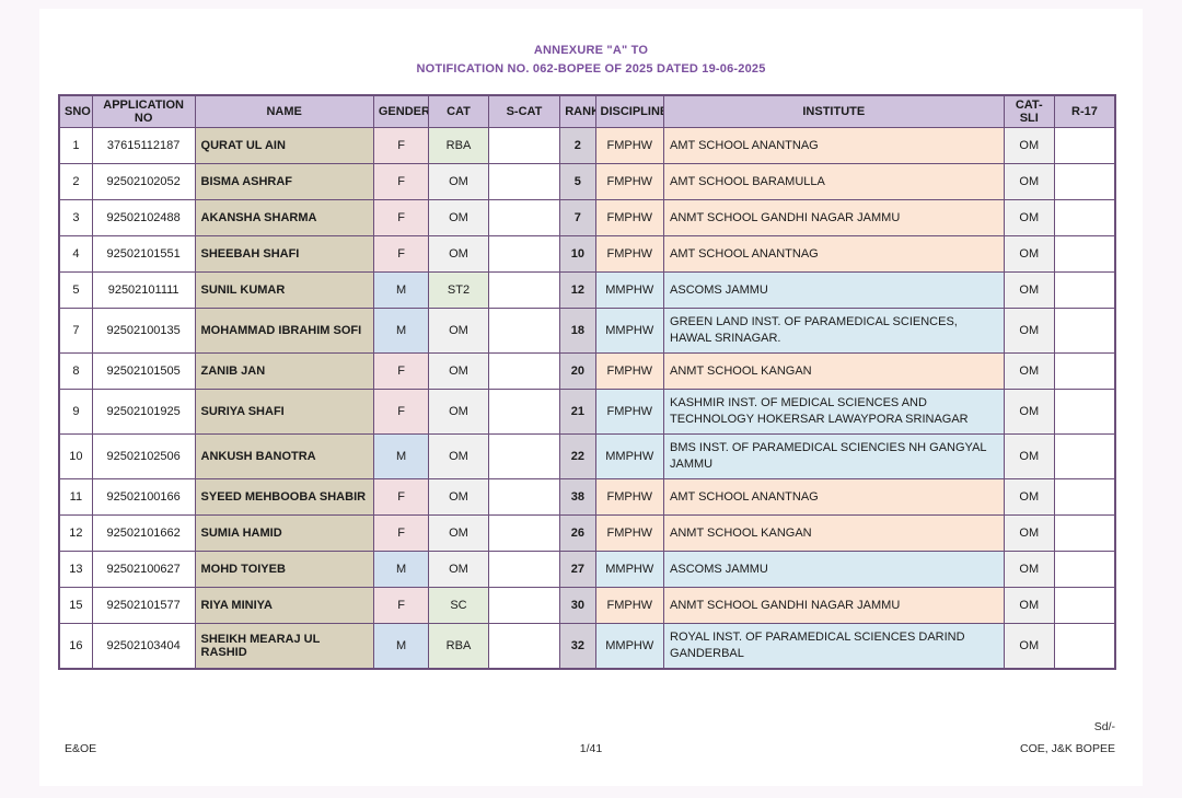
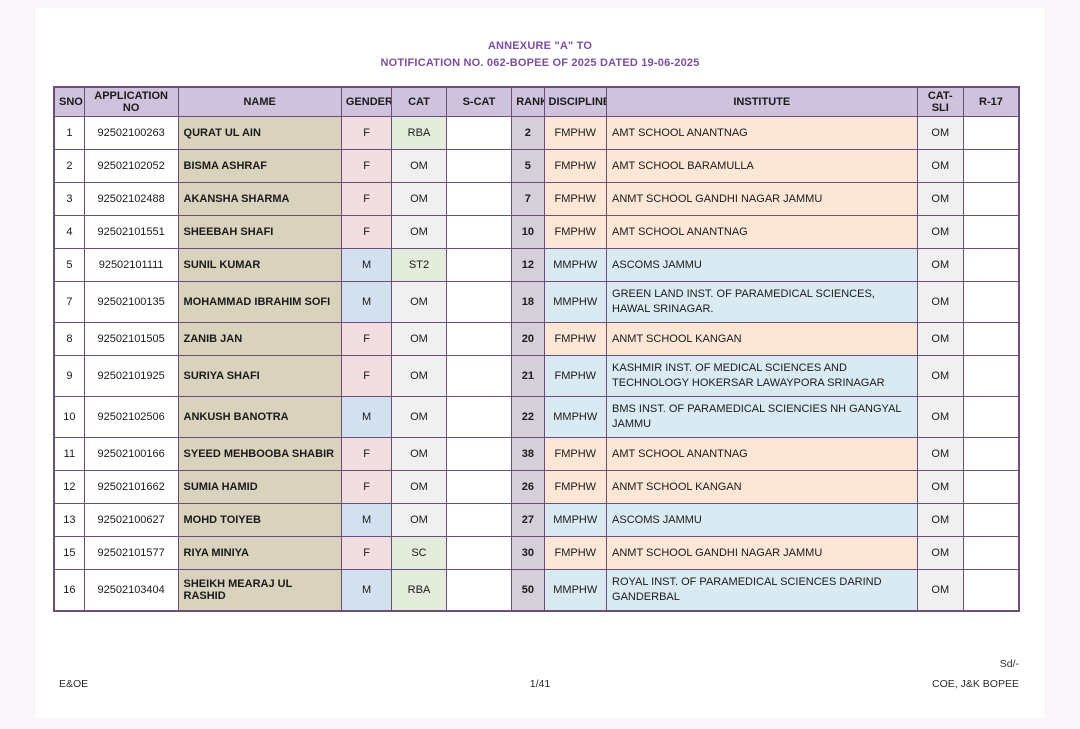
  ANNEXURE "A" TO
  NOTIFICATION NO. 062-BOPEE OF 2025 DATED 19-06-2025
  SNO	APPLICATION NO	NAME	GENDER	CAT	S-CAT	RAN	DISCIPLIN	INSTITUTE	CAT-SLI	R-17
- 1	37615112187	QURAT UL AIN	F	RBA		2	FMPHW	AMT SCHOOL ANANTNAG	OM
+ 1	92502100263	QURAT UL AIN	F	RBA		2	FMPHW	AMT SCHOOL ANANTNAG	OM
  2	92502102052	BISMA ASHRAF	F	OM		5	FMPHW	AMT SCHOOL BARAMULLA	OM
  3	92502102488	AKANSHA SHARMA	F	OM		7	FMPHW	ANMT SCHOOL GANDHI NAGAR JAMMU	OM
  4	92502101551	SHEEBAH SHAFI	F	OM		10	FMPHW	AMT SCHOOL ANANTNAG	OM
  5	92502101111	SUNIL KUMAR	M	ST2		12	MMPHW	ASCOMS JAMMU	OM
  7	92502100135	MOHAMMAD IBRAHIM SOFI	M	OM		18	MMPHW	GREEN LAND INST. OF PARAMEDICAL SCIENCES, HAWAL SRINAGAR.	OM
  8	92502101505	ZANIB JAN	F	OM		20	FMPHW	ANMT SCHOOL KANGAN	OM
  9	92502101925	SURIYA SHAFI	F	OM		21	FMPHW	KASHMIR INST. OF MEDICAL SCIENCES AND TECHNOLOGY HOKERSAR LAWAYPORA SRINAGAR	OM
  10	92502102506	ANKUSH BANOTRA	M	OM		22	MMPHW	BMS INST. OF PARAMEDICAL SCIENCIES NH GANGYAL JAMMU	OM
  11	92502100166	SYEED MEHBOOBA SHABIR	F	OM		38	FMPHW	AMT SCHOOL ANANTNAG	OM
  12	92502101662	SUMIA HAMID	F	OM		26	FMPHW	ANMT SCHOOL KANGAN	OM
  13	92502100627	MOHD TOIYEB	M	OM		27	MMPHW	ASCOMS JAMMU	OM
  15	92502101577	RIYA MINIYA	F	SC		30	FMPHW	ANMT SCHOOL GANDHI NAGAR JAMMU	OM
- 16	92502103404	SHEIKH MEARAJ UL RASHID	M	RBA		32	MMPHW	ROYAL INST. OF PARAMEDICAL SCIENCES DARIND GANDERBAL	OM
+ 16	92502103404	SHEIKH MEARAJ UL RASHID	M	RBA		50	MMPHW	ROYAL INST. OF PARAMEDICAL SCIENCES DARIND GANDERBAL	OM
  Sd/-
  E&OE
  1/41
  COE, J&K BOPEE
